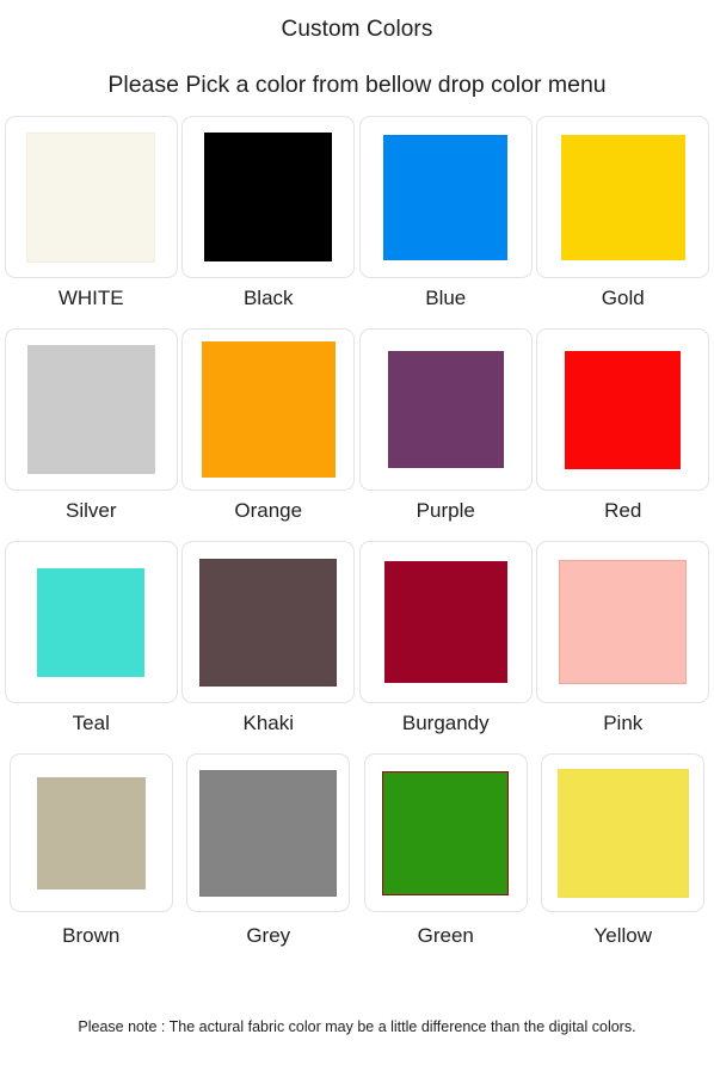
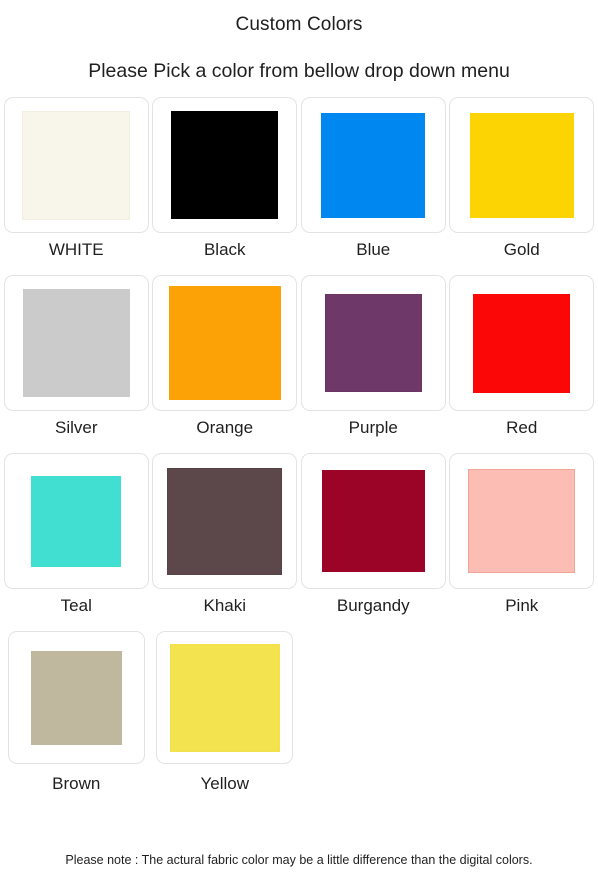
  Custom Colors
- Please Pick a color from bellow drop color menu
+ Please Pick a color from bellow drop down menu
  WHITE
  Black
  Blue
  Gold
  Silver
  Orange
  Purple
  Red
  Teal
  Khaki
  Burgandy
  Pink
  Brown
- Grey
- Green
  Yellow
  Please note : The actural fabric color may be a little difference than the digital colors.
